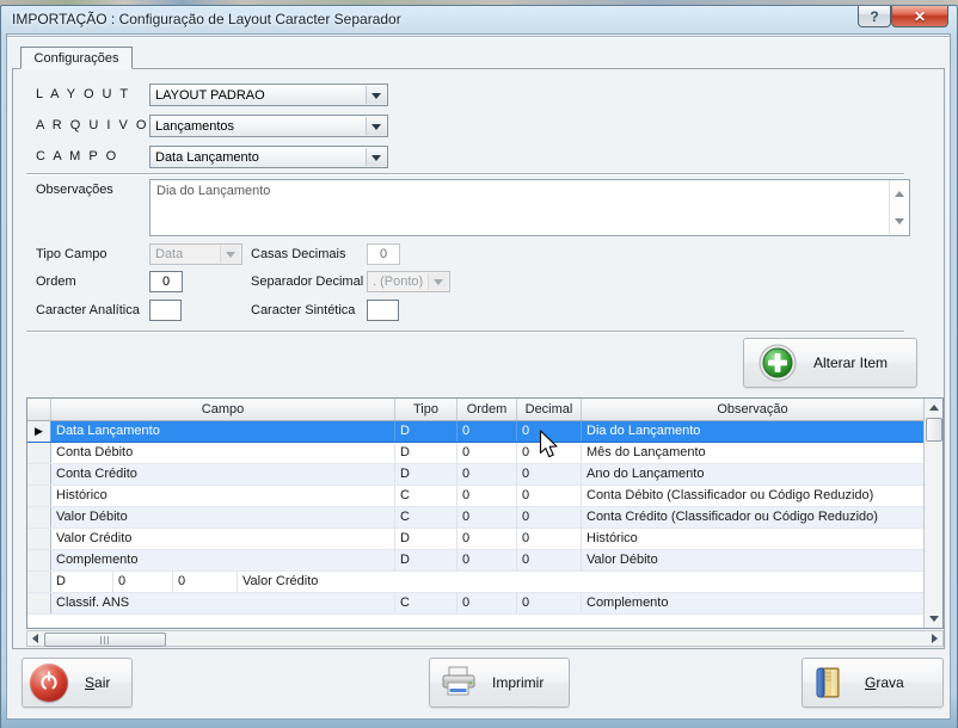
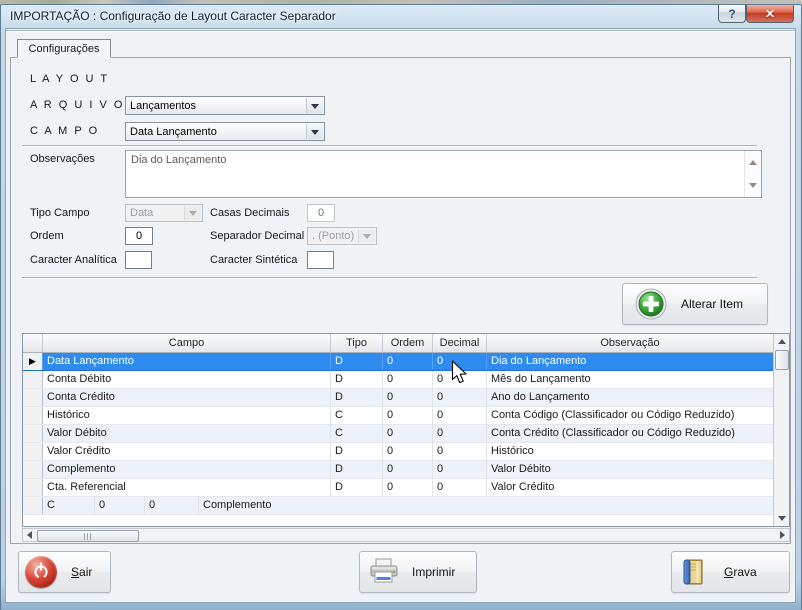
  IMPORTAÇÃO : Configuração de Layout Caracter Separador
  ?
  ✕
  Configurações
  L A Y O U T
- LAYOUT PADRAO
  A R Q U I V O
  Lançamentos
  C A M P O
  Data Lançamento
  Observações
  Dia do Lançamento
  Tipo Campo
  Data
  Casas Decimais
  0
  Ordem
  0
  Separador Decimal
  . (Ponto)
  Caracter Analítica
  Caracter Sintética
  Alterar Item
  Campo
  Tipo
  Ordem
  Decimal
  Observação
  ▶
  Data Lançamento
  D
  0
  0
  Dia do Lançamento
  Conta Débito
  D
  0
  0
  Mês do Lançamento
  Conta Crédito
  D
  0
  0
  Ano do Lançamento
  Histórico
  C
  0
  0
- Conta Débito (Classificador ou Código Reduzido)
+ Conta Código (Classificador ou Código Reduzido)
  Valor Débito
  C
  0
  0
  Conta Crédito (Classificador ou Código Reduzido)
  Valor Crédito
  D
  0
  0
  Histórico
  Complemento
  D
  0
  0
  Valor Débito
+ Cta. Referencial
  D
  0
  0
  Valor Crédito
- Classif. ANS
  C
  0
  0
  Complemento
  Sair
  Imprimir
  Grava
